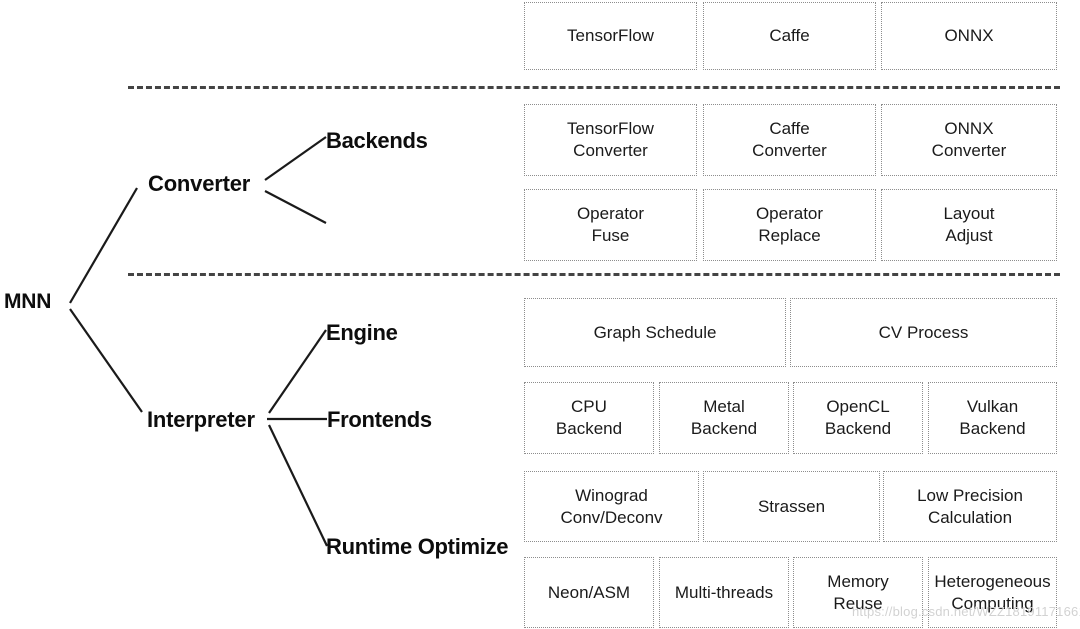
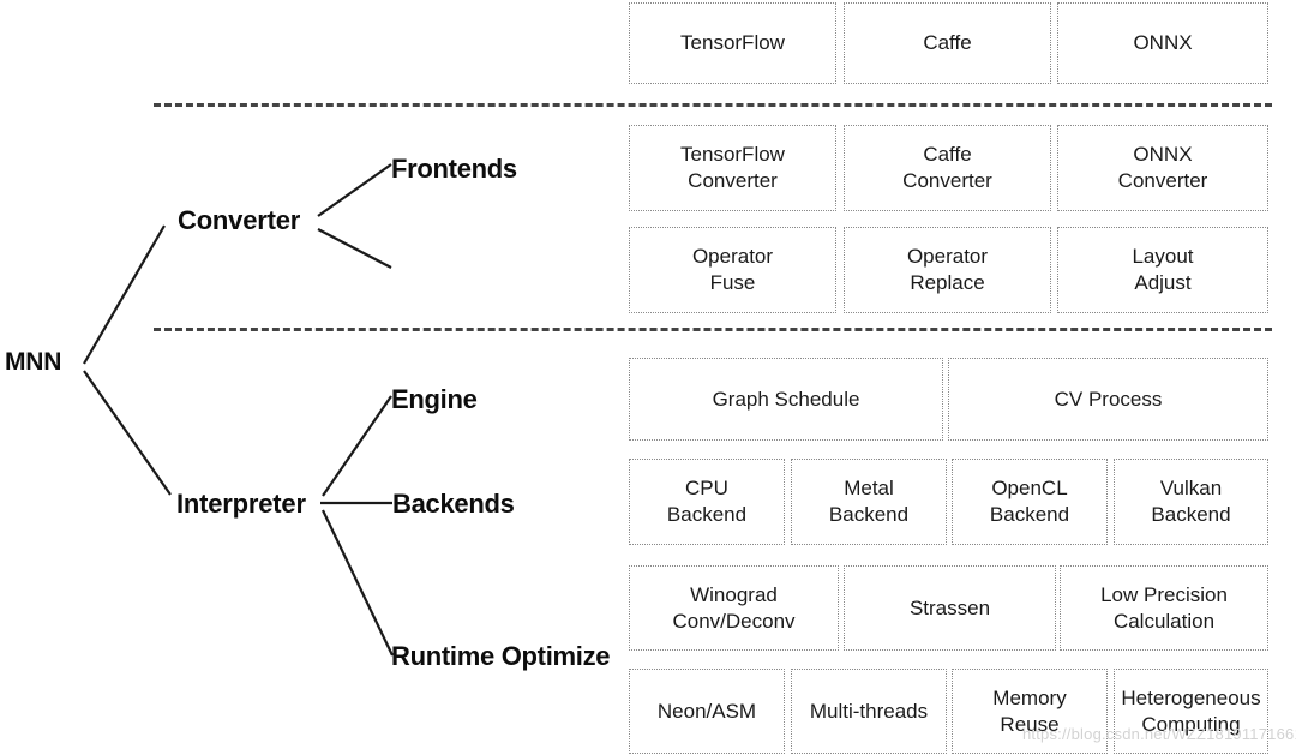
  MNN
  Converter
  Interpreter
- Backends
+ Frontends
  Engine
- Frontends
+ Backends
  Runtime Optimize
  TensorFlow
  Caffe
  ONNX
  TensorFlow
  Converter
  Caffe
  Converter
  ONNX
  Converter
  Operator
  Fuse
  Operator
  Replace
  Layout
  Adjust
  Graph Schedule
  CV Process
  CPU
  Backend
  Metal
  Backend
  OpenCL
  Backend
  Vulkan
  Backend
  Winograd
  Conv/Deconv
  Strassen
  Low Precision
  Calculation
  Neon/ASM
  Multi-threads
  Memory
  Reuse
  Heterogeneous
  Computing
  https://blog.csdn.net/WZZ1819117166
